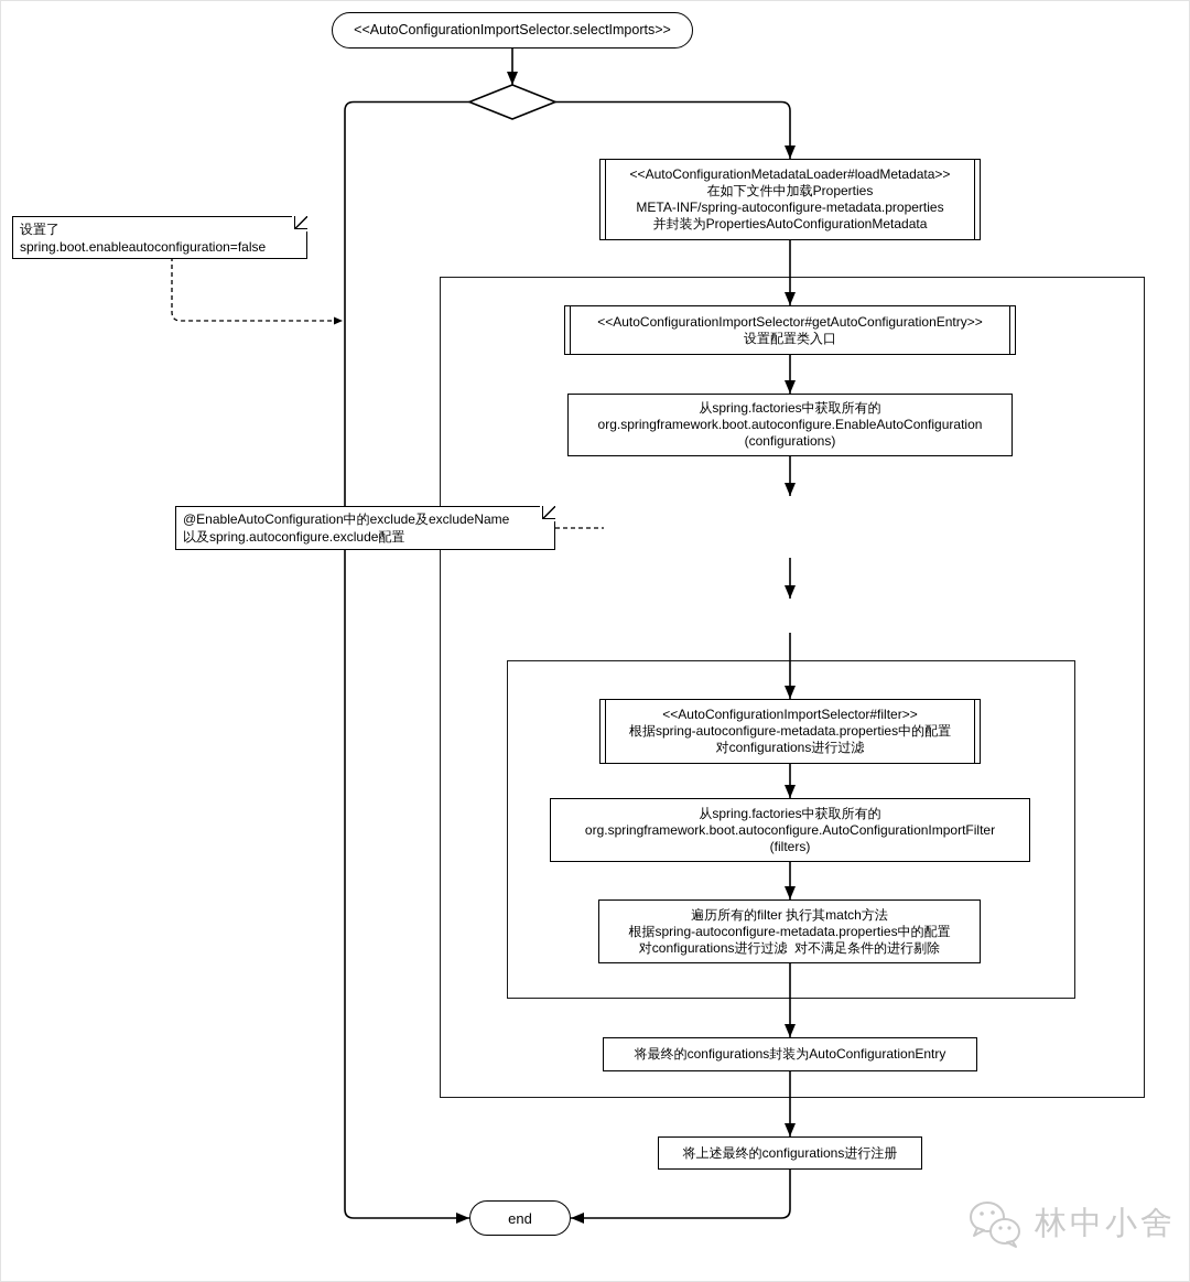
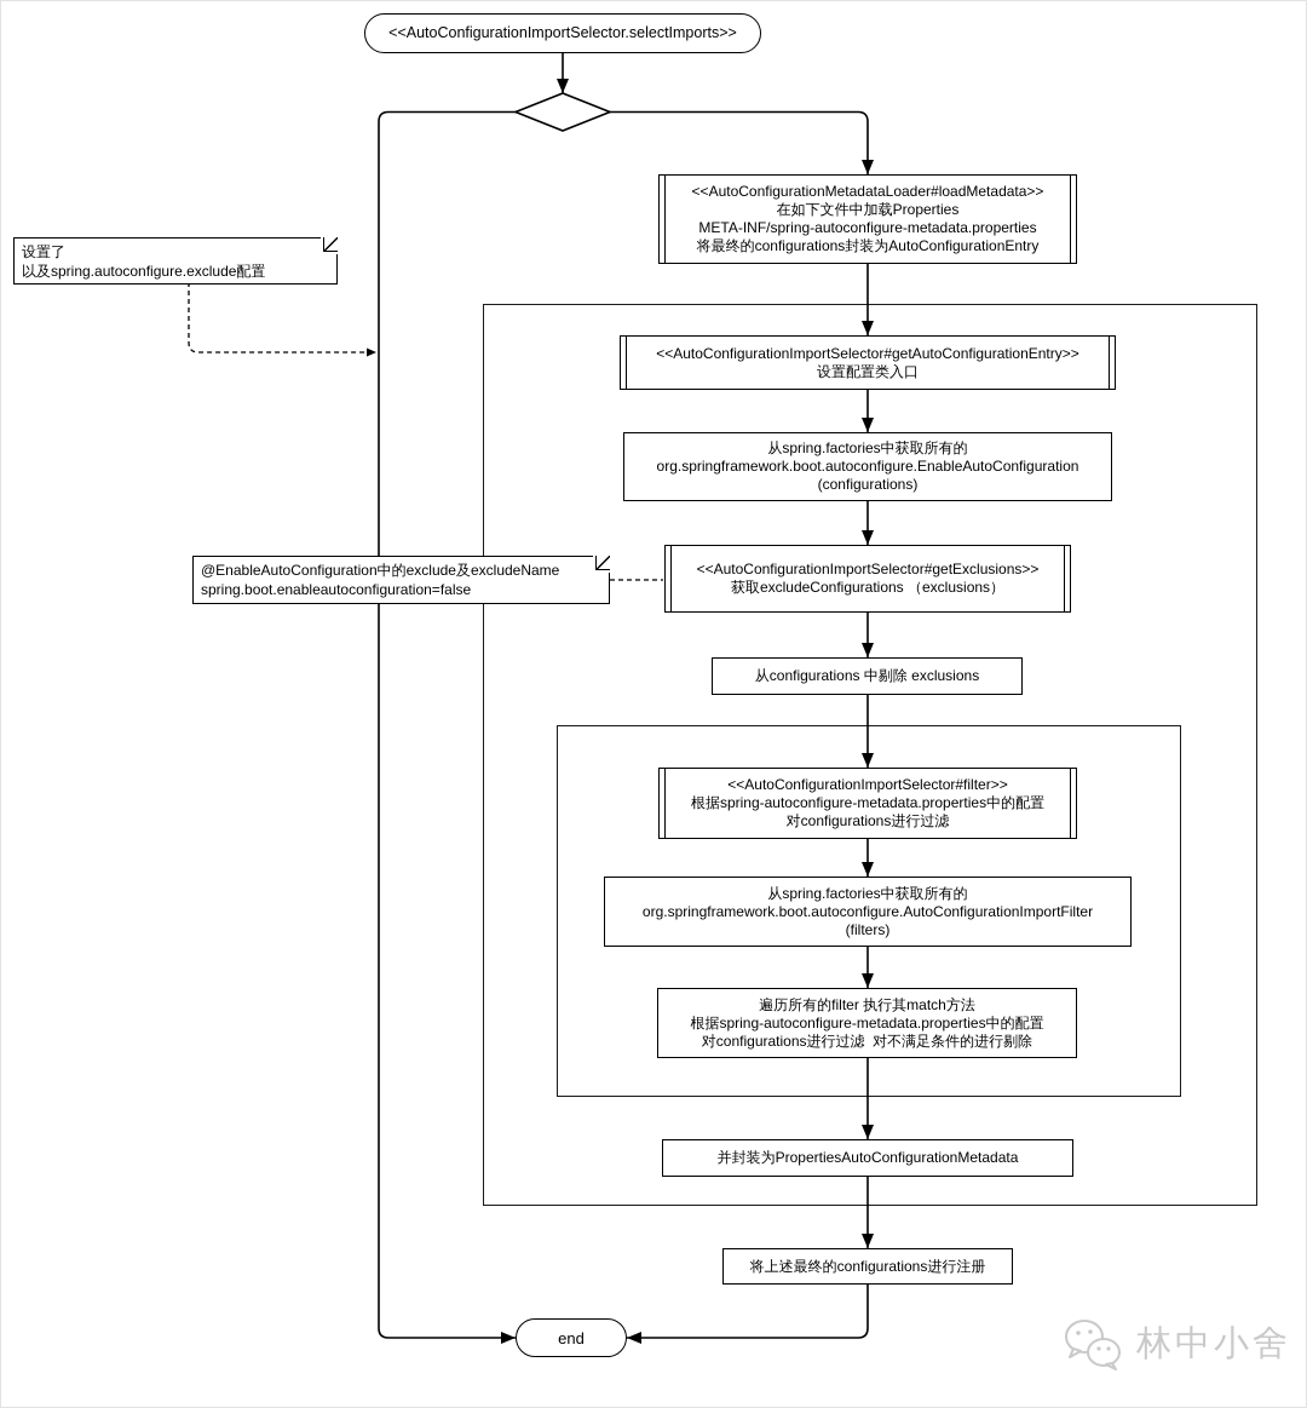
  <<AutoConfigurationImportSelector.selectImports>>
  <<AutoConfigurationMetadataLoader#loadMetadata>>
  在如下文件中加载Properties
  META-INF/spring-autoconfigure-metadata.properties
- 并封装为PropertiesAutoConfigurationMetadata
+ 将最终的configurations封装为AutoConfigurationEntry
  <<AutoConfigurationImportSelector#getAutoConfigurationEntry>>
  设置配置类入口
  从spring.factories中获取所有的
  org.springframework.boot.autoconfigure.EnableAutoConfiguration
  (configurations)
+ <<AutoConfigurationImportSelector#getExclusions>>
+ 获取excludeConfigurations （exclusions）
+ 从configurations 中剔除 exclusions
  <<AutoConfigurationImportSelector#filter>>
  根据spring-autoconfigure-metadata.properties中的配置
  对configurations进行过滤
  从spring.factories中获取所有的
  org.springframework.boot.autoconfigure.AutoConfigurationImportFilter
  (filters)
  遍历所有的filter 执行其match方法
  根据spring-autoconfigure-metadata.properties中的配置
  对configurations进行过滤 对不满足条件的进行剔除
- 将最终的configurations封装为AutoConfigurationEntry
+ 并封装为PropertiesAutoConfigurationMetadata
  将上述最终的configurations进行注册
  end
  设置了
- spring.boot.enableautoconfiguration=false
+ 以及spring.autoconfigure.exclude配置
  @EnableAutoConfiguration中的exclude及excludeName
- 以及spring.autoconfigure.exclude配置
+ spring.boot.enableautoconfiguration=false
  林中小舍
